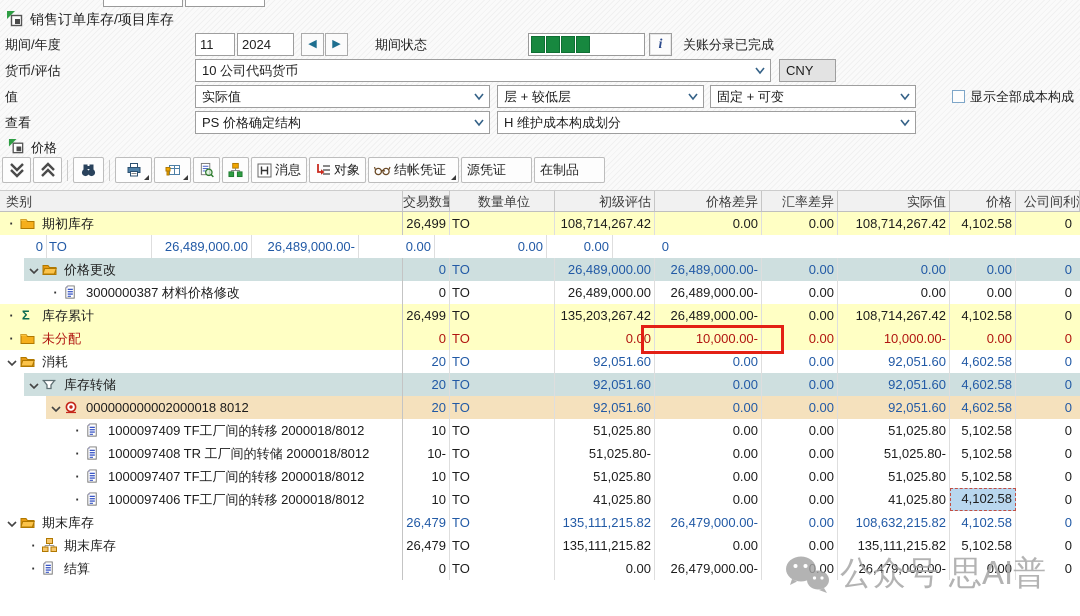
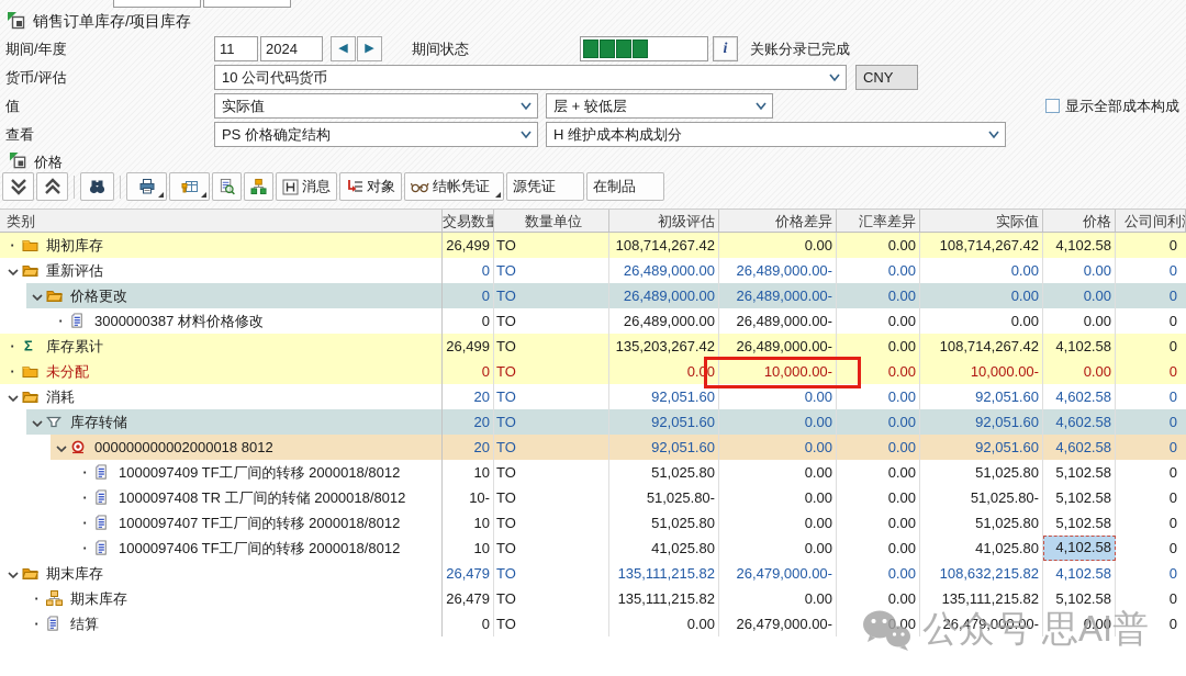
  销售订单库存/项目库存
  期间/年度
  11
  2024
  ◀
  ▶
  期间状态
  i
  关账分录已完成
  货币/评估
  10 公司代码货币
  CNY
  值
  实际值
  层 + 较低层
- 固定 + 可变
  显示全部成本构成
  查看
  PS 价格确定结构
  H 维护成本构成划分
  价格
  消息
  对象
  结帐凭证
  源凭证
  在制品
  类别
  交易数量
  数量单位
  初级评估
  价格差异
  汇率差异
  实际值
  价格
  公司间利
  ·
  期初库存
  26,499
  TO
  108,714,267.42
  0.00
  0.00
  108,714,267.42
  4,102.58
  0
+ 重新评估
  0
  TO
  26,489,000.00
  26,489,000.00-
  0.00
  0.00
  0.00
  0
  价格更改
  0
  TO
  26,489,000.00
  26,489,000.00-
  0.00
  0.00
  0.00
  0
  ·
  3000000387 材料价格修改
  0
  TO
  26,489,000.00
  26,489,000.00-
  0.00
  0.00
  0.00
  0
  ·
  Σ
  库存累计
  26,499
  TO
  135,203,267.42
  26,489,000.00-
  0.00
  108,714,267.42
  4,102.58
  0
  ·
  未分配
  0
  TO
  0.00
  10,000.00-
  0.00
  10,000.00-
  0.00
  0
  消耗
  20
  TO
  92,051.60
  0.00
  0.00
  92,051.60
  4,602.58
  0
  库存转储
  20
  TO
  92,051.60
  0.00
  0.00
  92,051.60
  4,602.58
  0
  000000000002000018 8012
  20
  TO
  92,051.60
  0.00
  0.00
  92,051.60
  4,602.58
  0
  ·
  1000097409 TF工厂间的转移 2000018/8012
  10
  TO
  51,025.80
  0.00
  0.00
  51,025.80
  5,102.58
  0
  ·
  1000097408 TR 工厂间的转储 2000018/8012
  10-
  TO
  51,025.80-
  0.00
  0.00
  51,025.80-
  5,102.58
  0
  ·
  1000097407 TF工厂间的转移 2000018/8012
  10
  TO
  51,025.80
  0.00
  0.00
  51,025.80
  5,102.58
  0
  ·
  1000097406 TF工厂间的转移 2000018/8012
  10
  TO
  41,025.80
  0.00
  0.00
  41,025.80
  4,102.58
  0
  期末库存
  26,479
  TO
  135,111,215.82
  26,479,000.00-
  0.00
  108,632,215.82
  4,102.58
  0
  ·
  期末库存
  26,479
  TO
  135,111,215.82
  0.00
  0.00
  135,111,215.82
  5,102.58
  0
  ·
  结算
  0
  TO
  0.00
  26,479,000.00-
  0.00
  26,479,000.00-
  0.00
  0
  公众号
  思AI普
